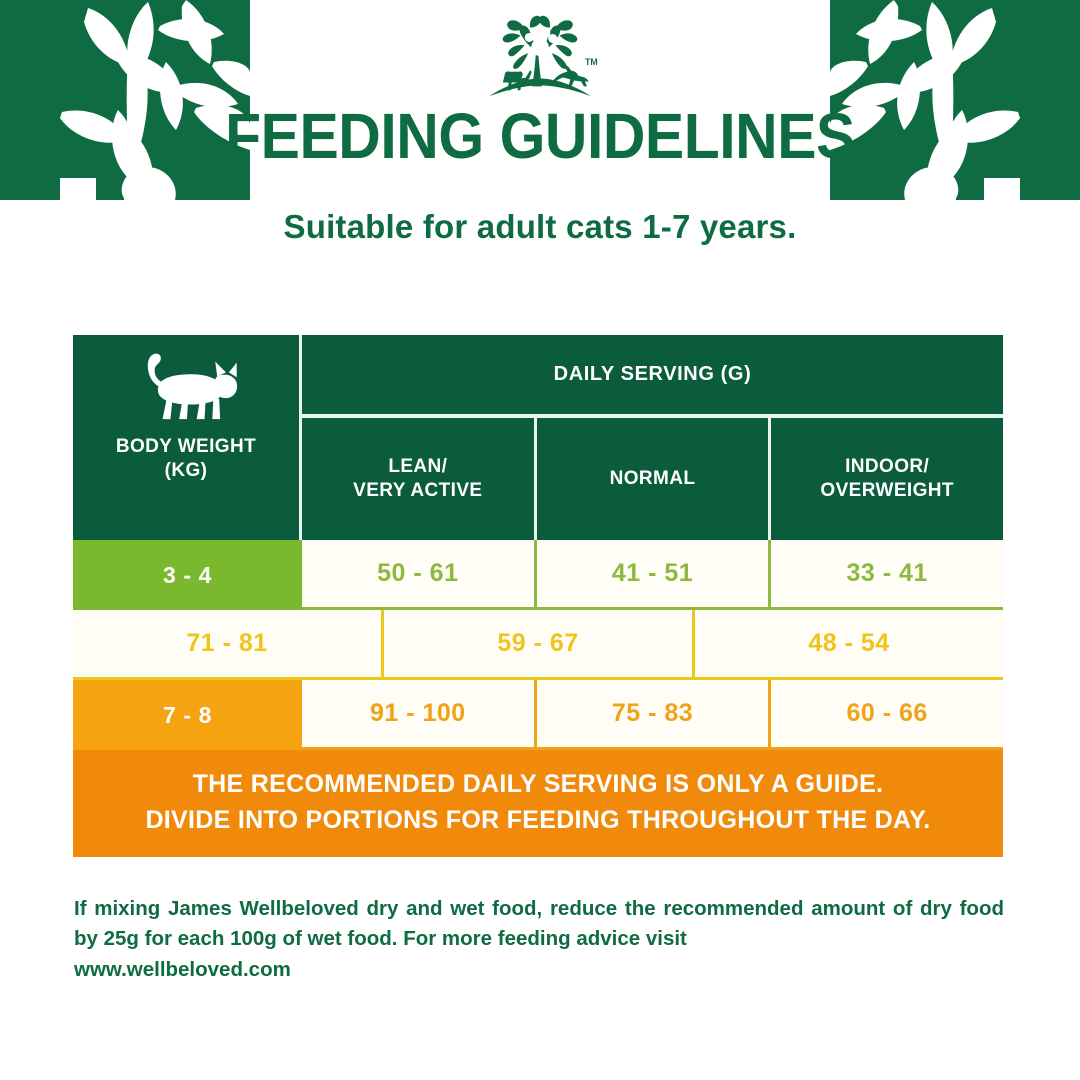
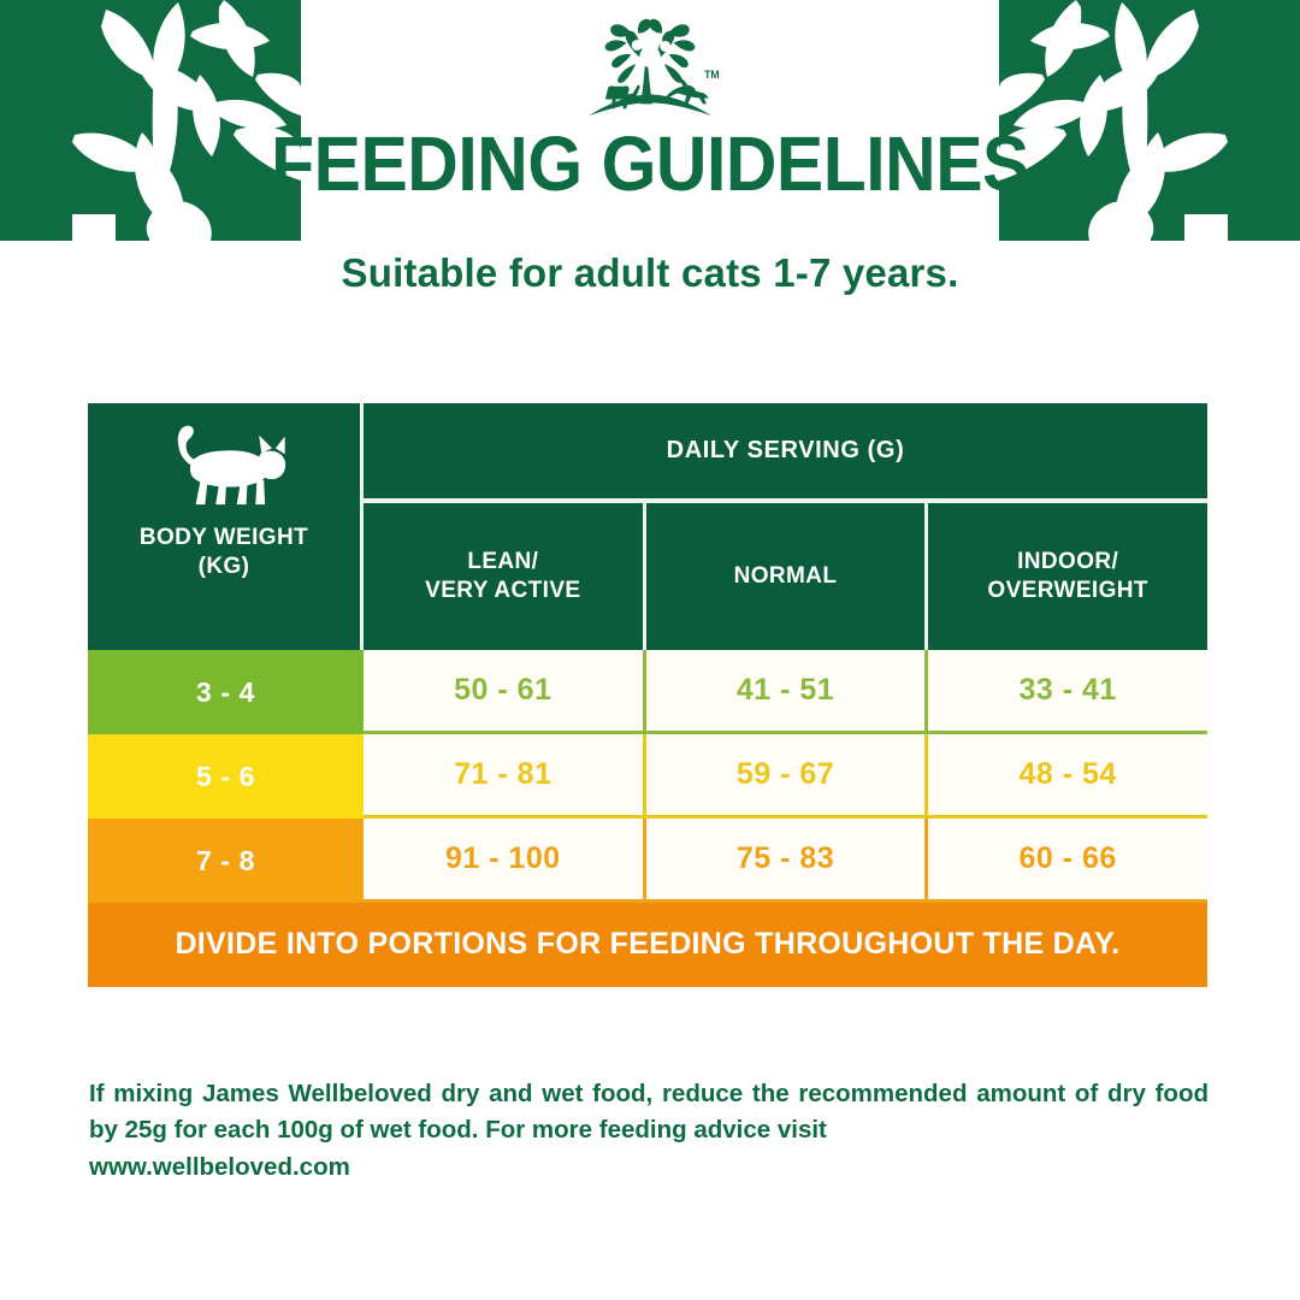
  TM
  FEEDING GUIDELINES
  Suitable for adult cats 1-7 years.
  BODY WEIGHT
  (KG)
  DAILY SERVING (G)
  LEAN/
  VERY ACTIVE
  NORMAL
  INDOOR/
  OVERWEIGHT
  3 - 4
  50 - 61
  41 - 51
  33 - 41
+ 5 - 6
  71 - 81
  59 - 67
  48 - 54
  7 - 8
  91 - 100
  75 - 83
  60 - 66
- THE RECOMMENDED DAILY SERVING IS ONLY A GUIDE.
  DIVIDE INTO PORTIONS FOR FEEDING THROUGHOUT THE DAY.
  If mixing James Wellbeloved dry and wet food, reduce the recommended amount of dry food by 25g for each 100g of wet food. For more feeding advice visit
  www.wellbeloved.com
